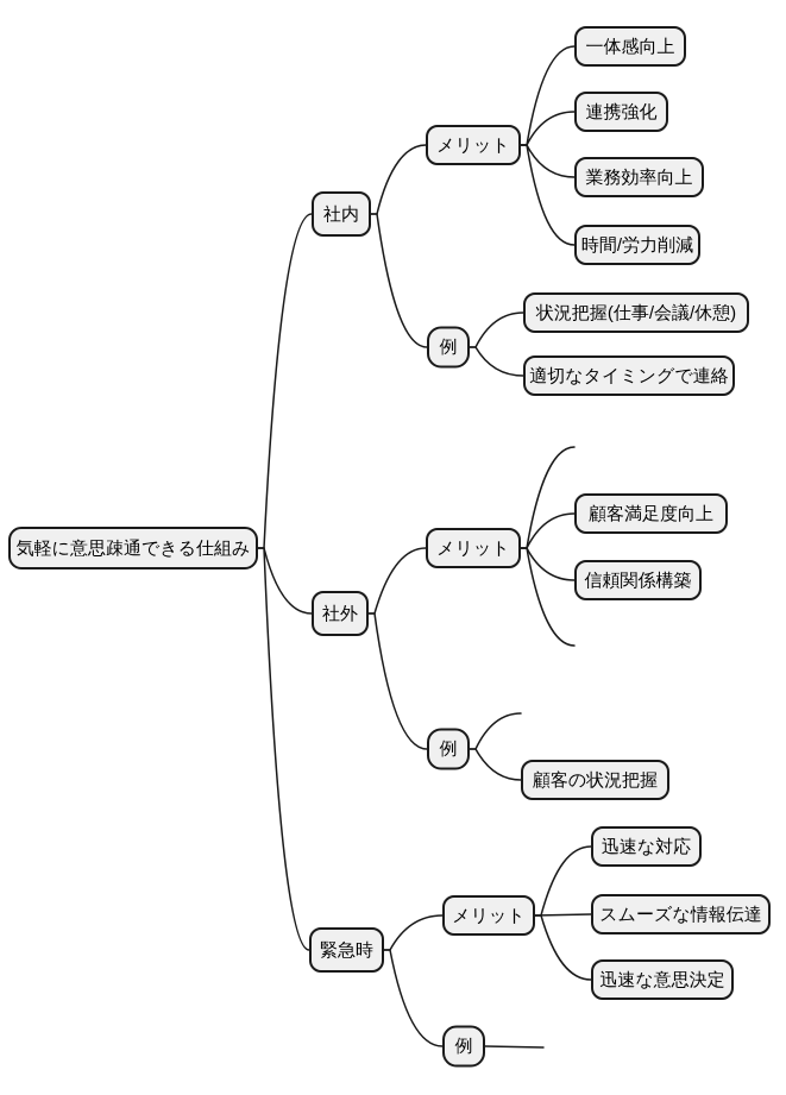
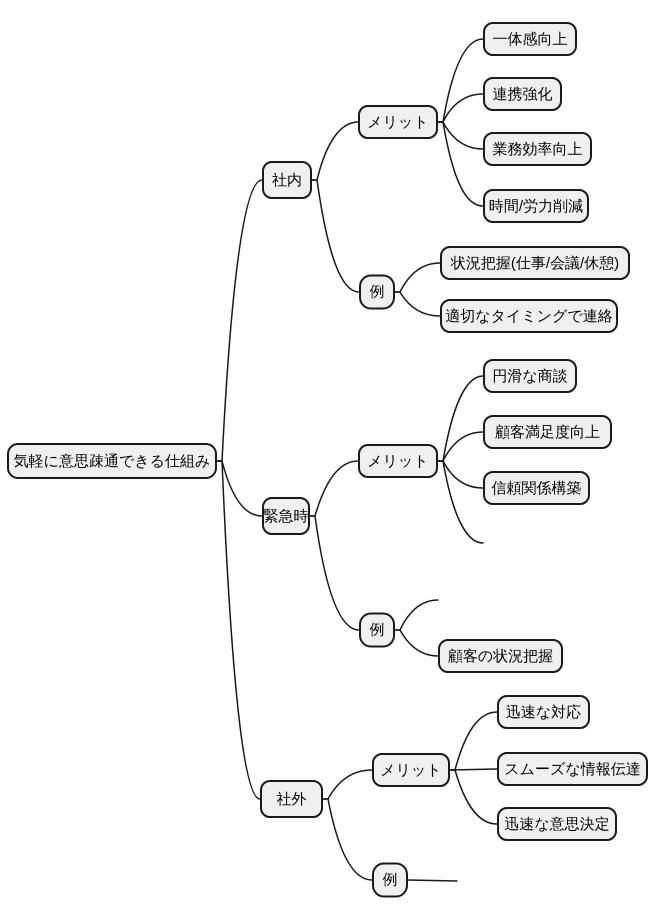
  気軽に意思疎通できる仕組み
  社内
  メリット
  一体感向上
  連携強化
  業務効率向上
  時間/労力削減
  例
  状況把握(仕事/会議/休憩)
  適切なタイミングで連絡
- 社外
+ 緊急時
  メリット
+ 円滑な商談
  顧客満足度向上
  信頼関係構築
  例
  顧客の状況把握
- 緊急時
+ 社外
  メリット
  迅速な対応
  スムーズな情報伝達
  迅速な意思決定
  例
